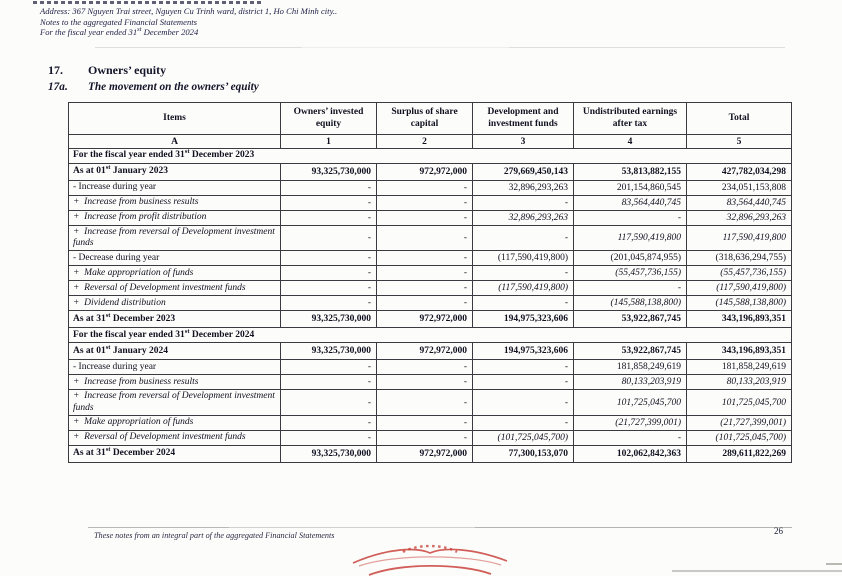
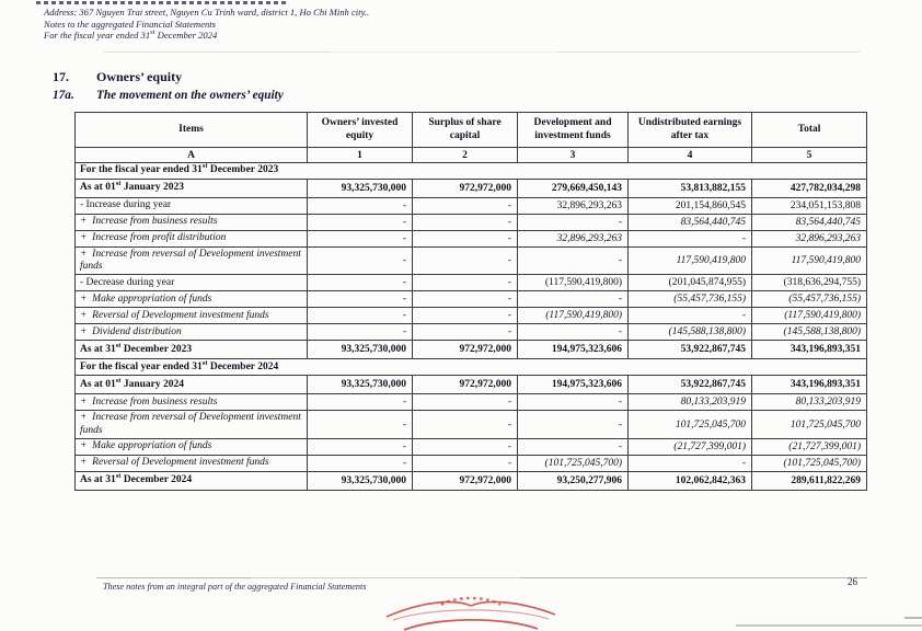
  Address: 367 Nguyen Trai street, Nguyen Cu Trinh ward, district 1, Ho Chi Minh city..
  Notes to the aggregated Financial Statements
  For the fiscal year ended 31 December 2024
  17. Owners’ equity
  17a. The movement on the owners’ equity
  Items	Owners’ invested equity	Surplus of share capital	Development and investment funds	Undistributed earnings after tax	Total
  A	1	2	3	4	5
  For the fiscal year ended 31 December 2023
  As at 01 January 2023	93,325,730,000	972,972,000	279,669,450,143	53,813,882,155	427,782,034,298
  - Increase during year	-	-	32,896,293,263	201,154,860,545	234,051,153,808
  + Increase from business results	-	-	-	83,564,440,745	83,564,440,745
  + Increase from profit distribution	-	-	32,896,293,263	-	32,896,293,263
  + Increase from reversal of Development investment funds	-	-	-	117,590,419,800	117,590,419,800
  - Decrease during year	-	-	(117,590,419,800)	(201,045,874,955)	(318,636,294,755)
  + Make appropriation of funds	-	-	-	(55,457,736,155)	(55,457,736,155)
  + Reversal of Development investment funds	-	-	(117,590,419,800)	-	(117,590,419,800)
  + Dividend distribution	-	-	-	(145,588,138,800)	(145,588,138,800)
  As at 31 December 2023	93,325,730,000	972,972,000	194,975,323,606	53,922,867,745	343,196,893,351
  For the fiscal year ended 31 December 2024
  As at 01 January 2024	93,325,730,000	972,972,000	194,975,323,606	53,922,867,745	343,196,893,351
- - Increase during year	-	-	-	181,858,249,619	181,858,249,619
  + Increase from business results	-	-	-	80,133,203,919	80,133,203,919
  + Increase from reversal of Development investment funds	-	-	-	101,725,045,700	101,725,045,700
  + Make appropriation of funds	-	-	-	(21,727,399,001)	(21,727,399,001)
  + Reversal of Development investment funds	-	-	(101,725,045,700)	-	(101,725,045,700)
- As at 31 December 2024	93,325,730,000	972,972,000	77,300,153,070	102,062,842,363	289,611,822,269
+ As at 31 December 2024	93,325,730,000	972,972,000	93,250,277,906	102,062,842,363	289,611,822,269
  These notes from an integral part of the aggregated Financial Statements
  26
